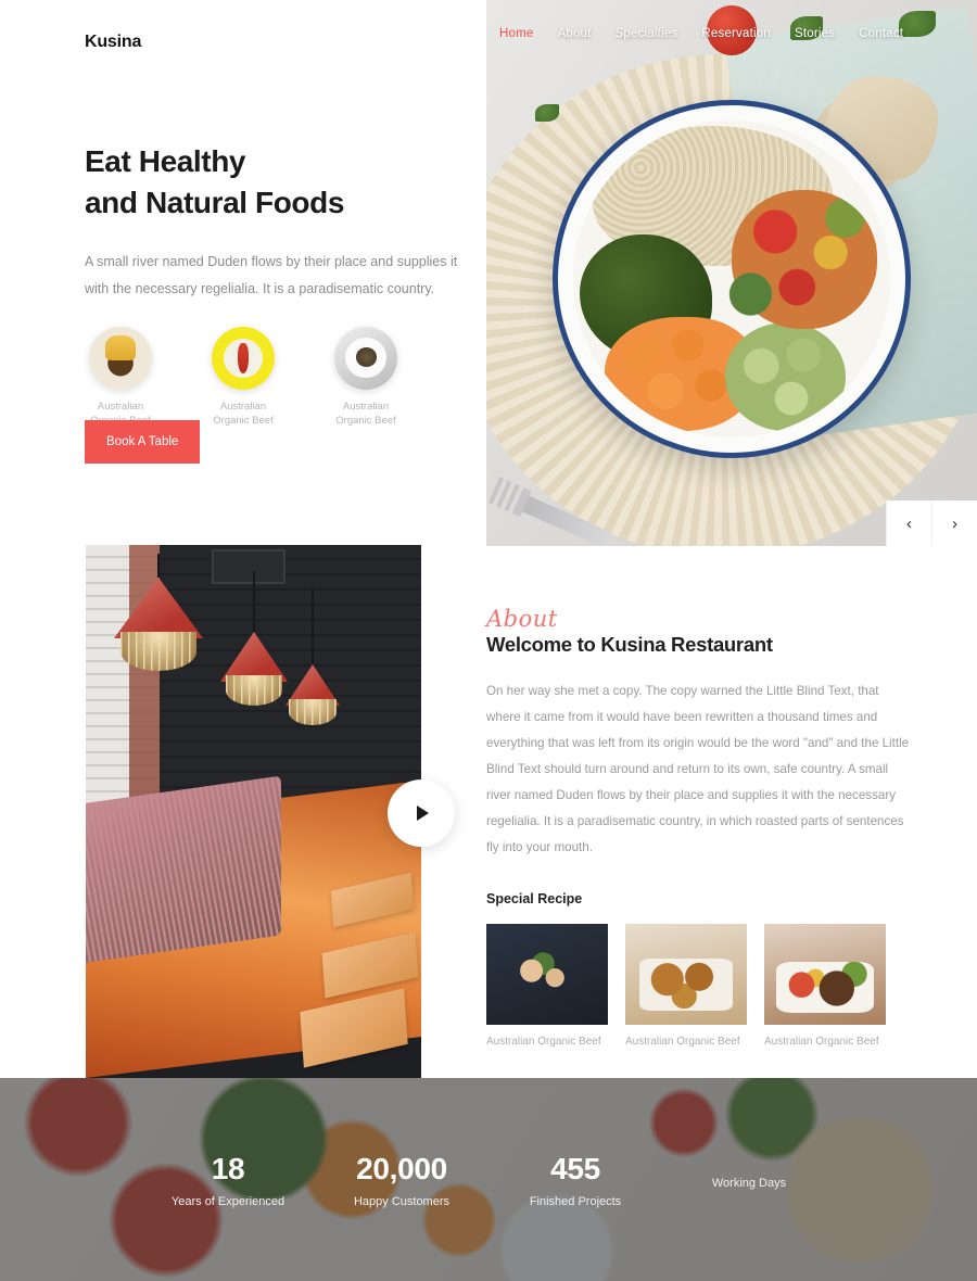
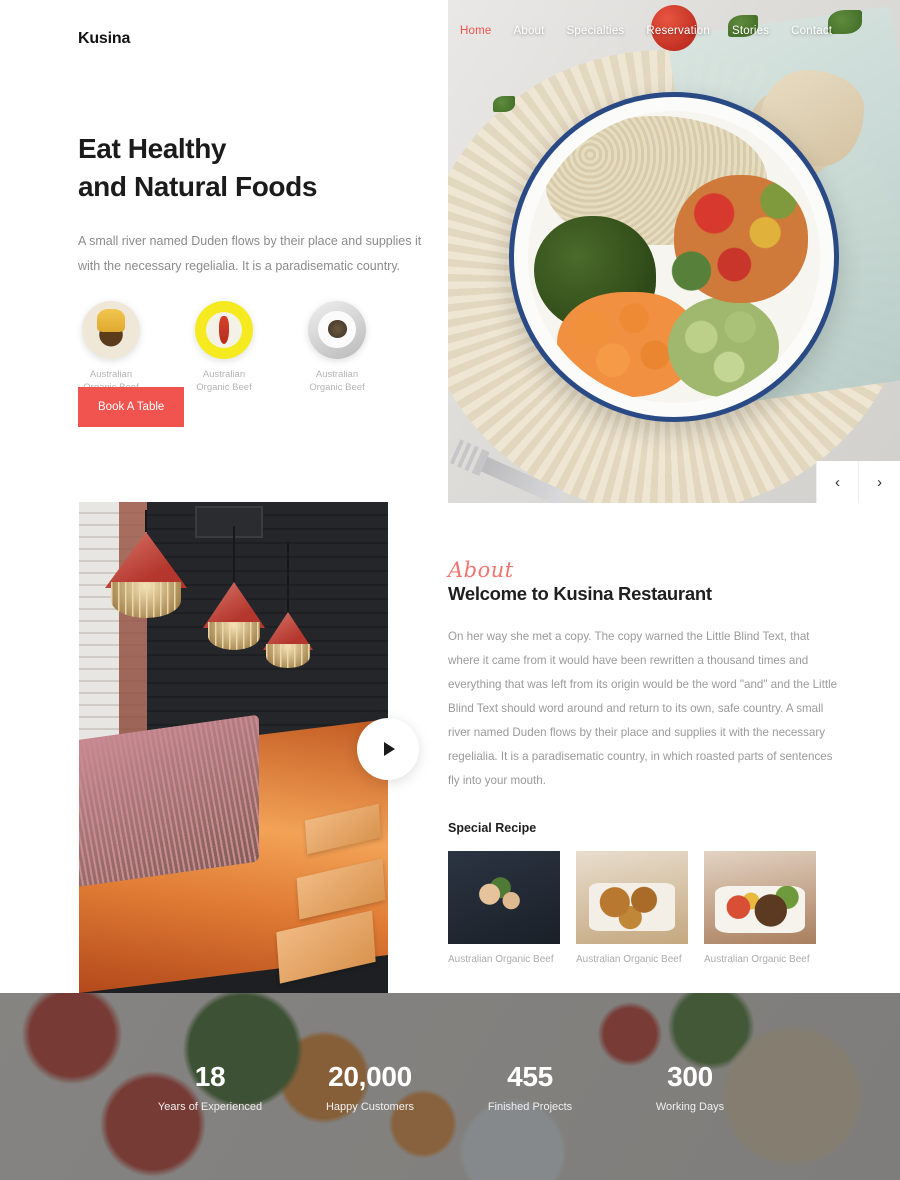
  Home
  About
  Specialties
  Reservation
  Stories
  Contact
  ‹
  ›
  Kusina
  Eat Healthy
  and Natural Foods
  A small river named Duden flows by their place and supplies it with the necessary regelialia. It is a paradisematic country.
  Australian Organic Beef
  Australian Organic Beef
  Book A Table
  About
  Welcome to Kusina Restaurant
- On her way she met a copy. The copy warned the Little Blind Text, that where it came from it would have been rewritten a thousand times and everything that was left from its origin would be the word "and" and the Little Blind Text should turn around and return to its own, safe country. A small river named Duden flows by their place and supplies it with the necessary regelialia. It is a paradisematic country, in which roasted parts of sentences fly into your mouth.
+ On her way she met a copy. The copy warned the Little Blind Text, that where it came from it would have been rewritten a thousand times and everything that was left from its origin would be the word "and" and the Little Blind Text should word around and return to its own, safe country. A small river named Duden flows by their place and supplies it with the necessary regelialia. It is a paradisematic country, in which roasted parts of sentences fly into your mouth.
  Special Recipe
  Australian Organic Beef
  Australian Organic Beef
  Australian Organic Beef
  18
  Years of Experienced
  20,000
  Happy Customers
  455
  Finished Projects
+ 300
  Working Days
